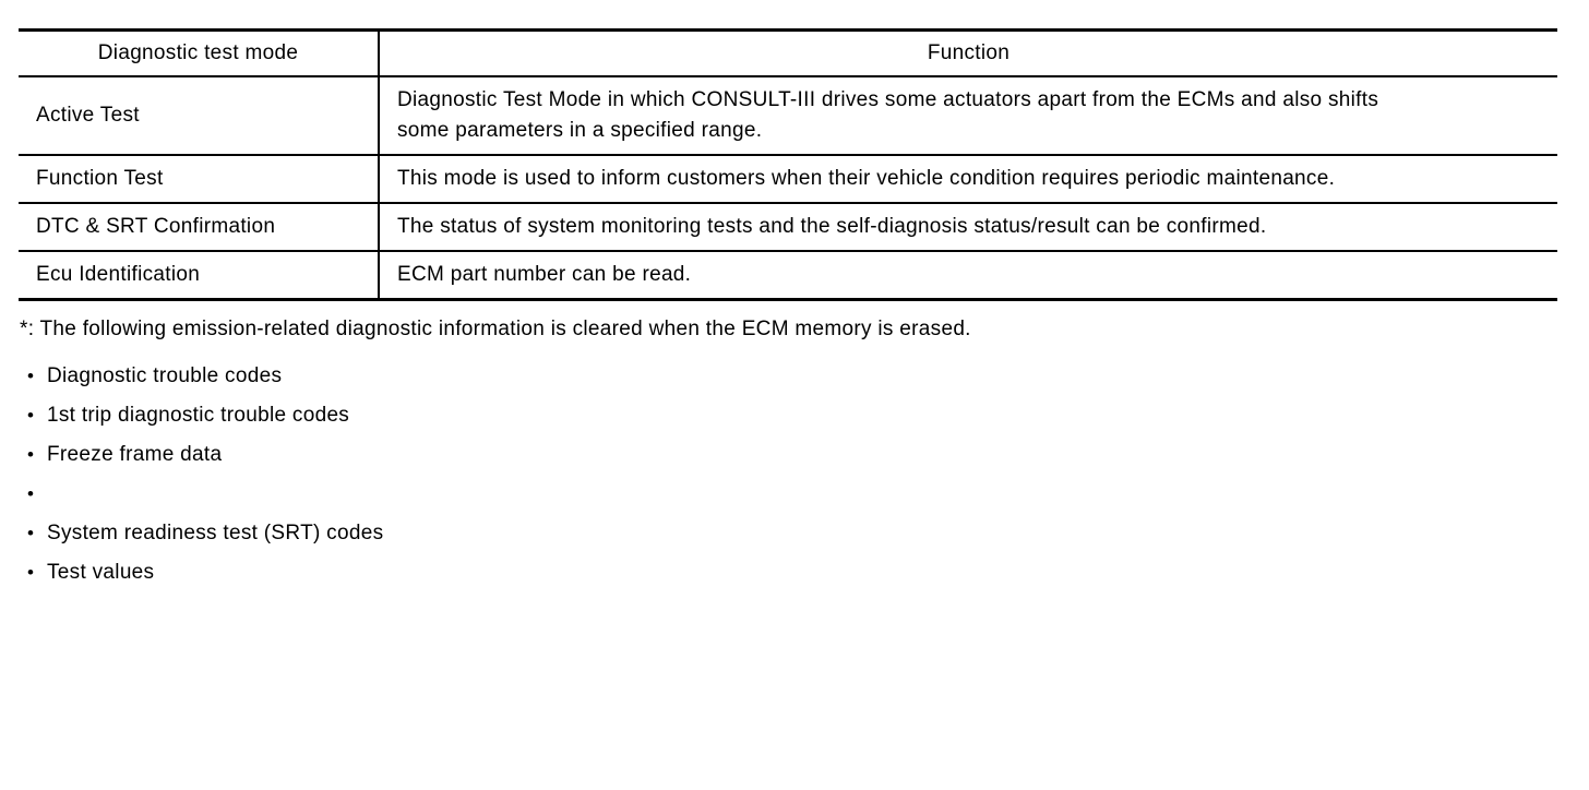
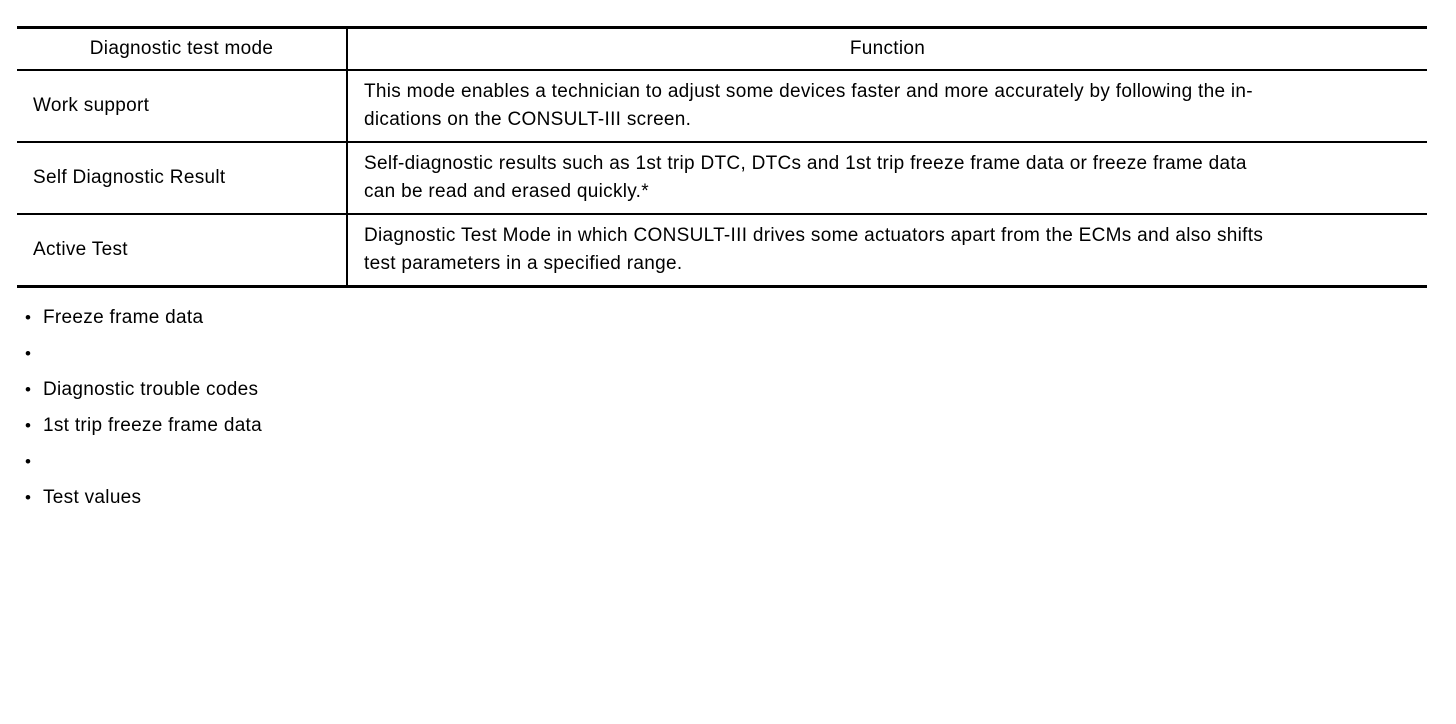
  Diagnostic test mode	Function
+ Work support	This mode enables a technician to adjust some devices faster and more accurately by following the in- dications on the CONSULT-III screen.
+ Self Diagnostic Result	Self-diagnostic results such as 1st trip DTC, DTCs and 1st trip freeze frame data or freeze frame data can be read and erased quickly.*
- Active Test	Diagnostic Test Mode in which CONSULT-III drives some actuators apart from the ECMs and also shifts some parameters in a specified range.
+ Active Test	Diagnostic Test Mode in which CONSULT-III drives some actuators apart from the ECMs and also shifts test parameters in a specified range.
- Function Test	This mode is used to inform customers when their vehicle condition requires periodic maintenance.
- DTC & SRT Confirmation	The status of system monitoring tests and the self-diagnosis status/result can be confirmed.
- Ecu Identification	ECM part number can be read.
- *: The following emission-related diagnostic information is cleared when the ECM memory is erased.
  •
- Diagnostic trouble codes
+ Freeze frame data
  •
- 1st trip diagnostic trouble codes
  •
- Freeze frame data
+ Diagnostic trouble codes
  •
+ 1st trip freeze frame data
  •
- System readiness test (SRT) codes
  •
  Test values
